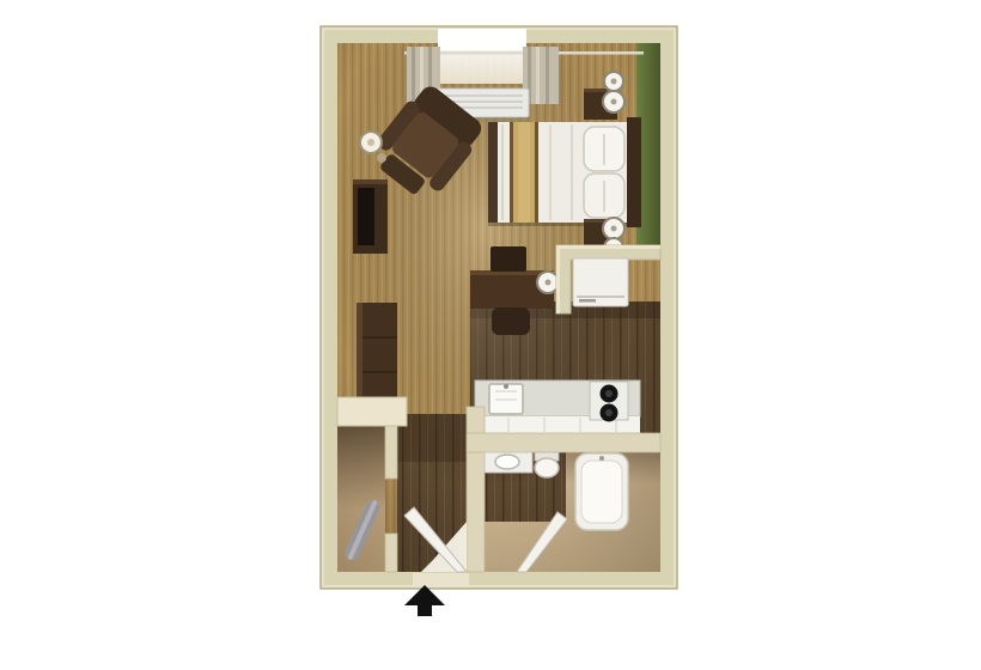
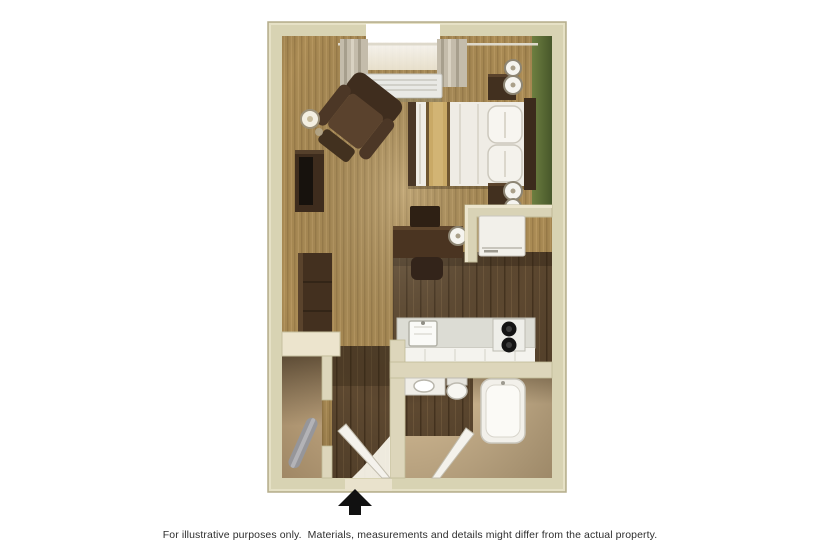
+ For illustrative purposes only. Materials, measurements and details might differ from the actual property.
